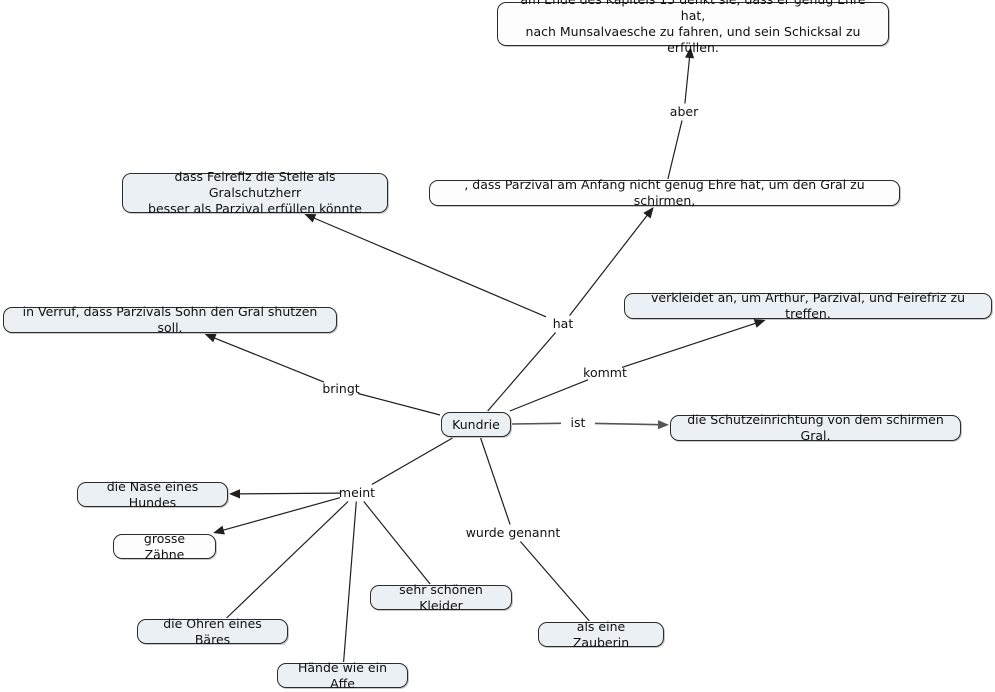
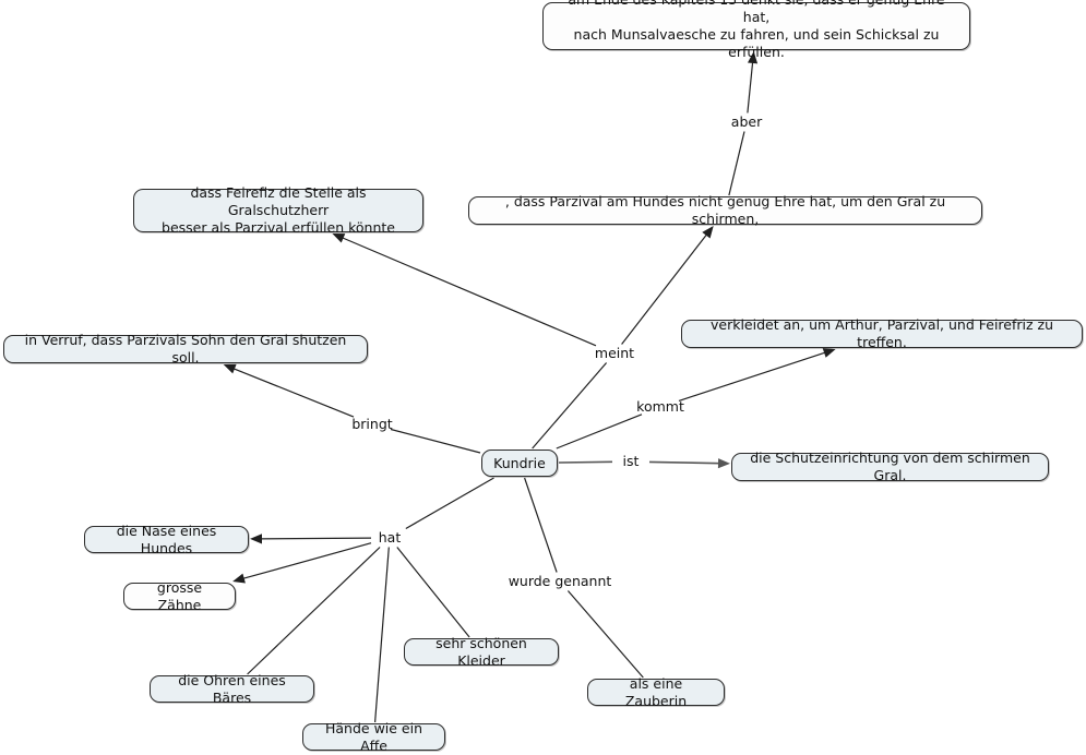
  nach Munsalvaesche zu fahren, und sein Schicksal zu erfüllen.
  dass Feirefiz die Stelle als Gralschutzherr
  besser als Parzival erfüllen könnte
- , dass Parzival am Anfang nicht genug Ehre hat, um den Gral zu schirmen,
+ , dass Parzival am Hundes nicht genug Ehre hat, um den Gral zu schirmen,
  verkleidet an, um Arthur, Parzival, und Feirefriz zu treffen.
  in Verruf, dass Parzivals Sohn den Gral shutzen soll.
  Kundrie
  die Schutzeinrichtung von dem schirmen Gral.
  die Nase eines Hundes
  grosse Zähne
  sehr schönen Kleider
  die Ohren eines Bäres
  als eine Zauberin
  Hände wie ein Affe
  aber
- hat
+ meint
  kommt
  bringt
  ist
- meint
+ hat
  wurde genannt
